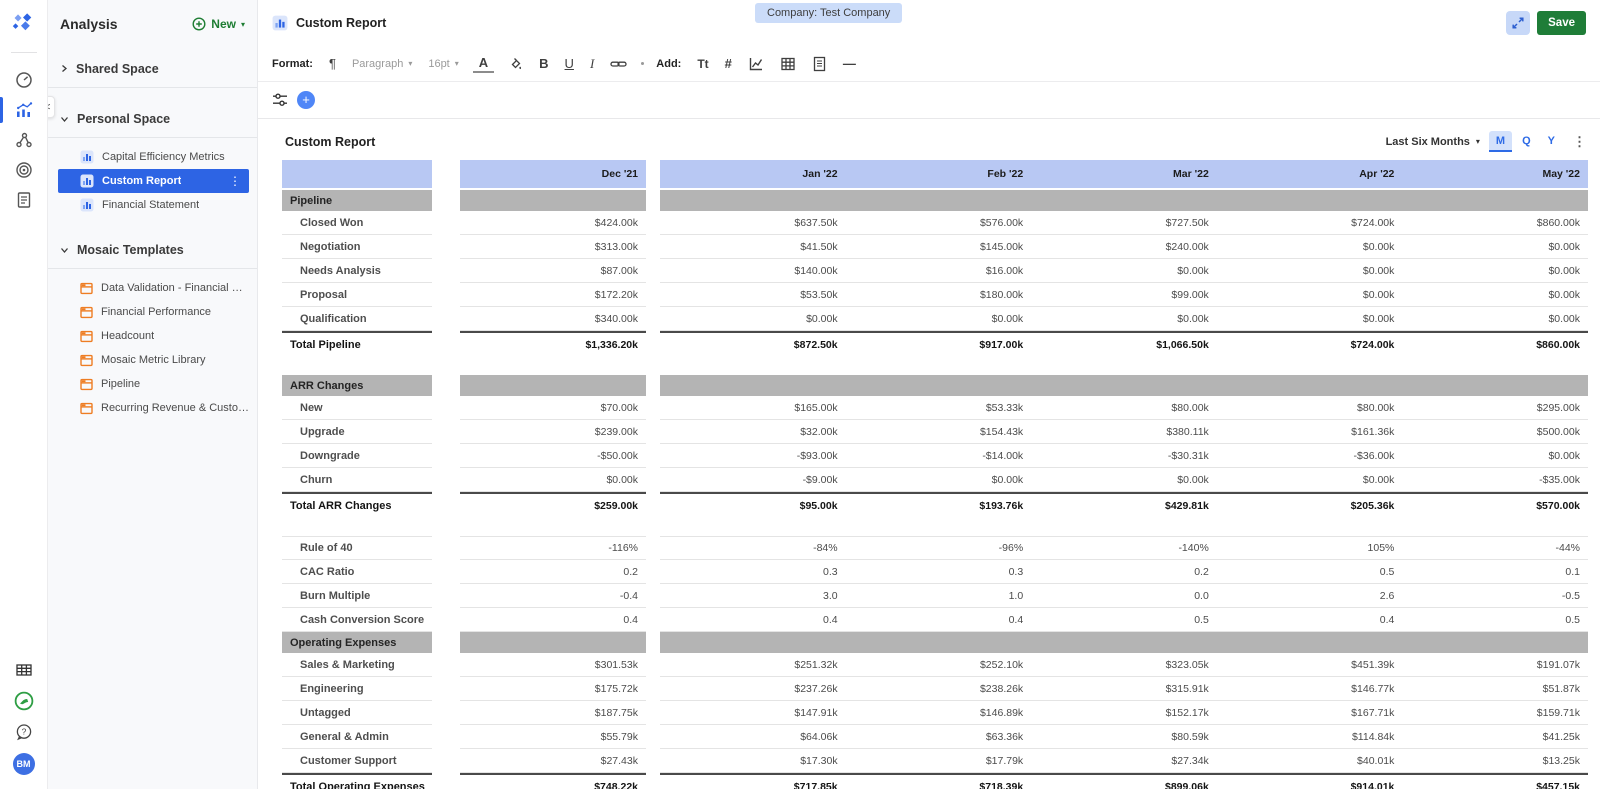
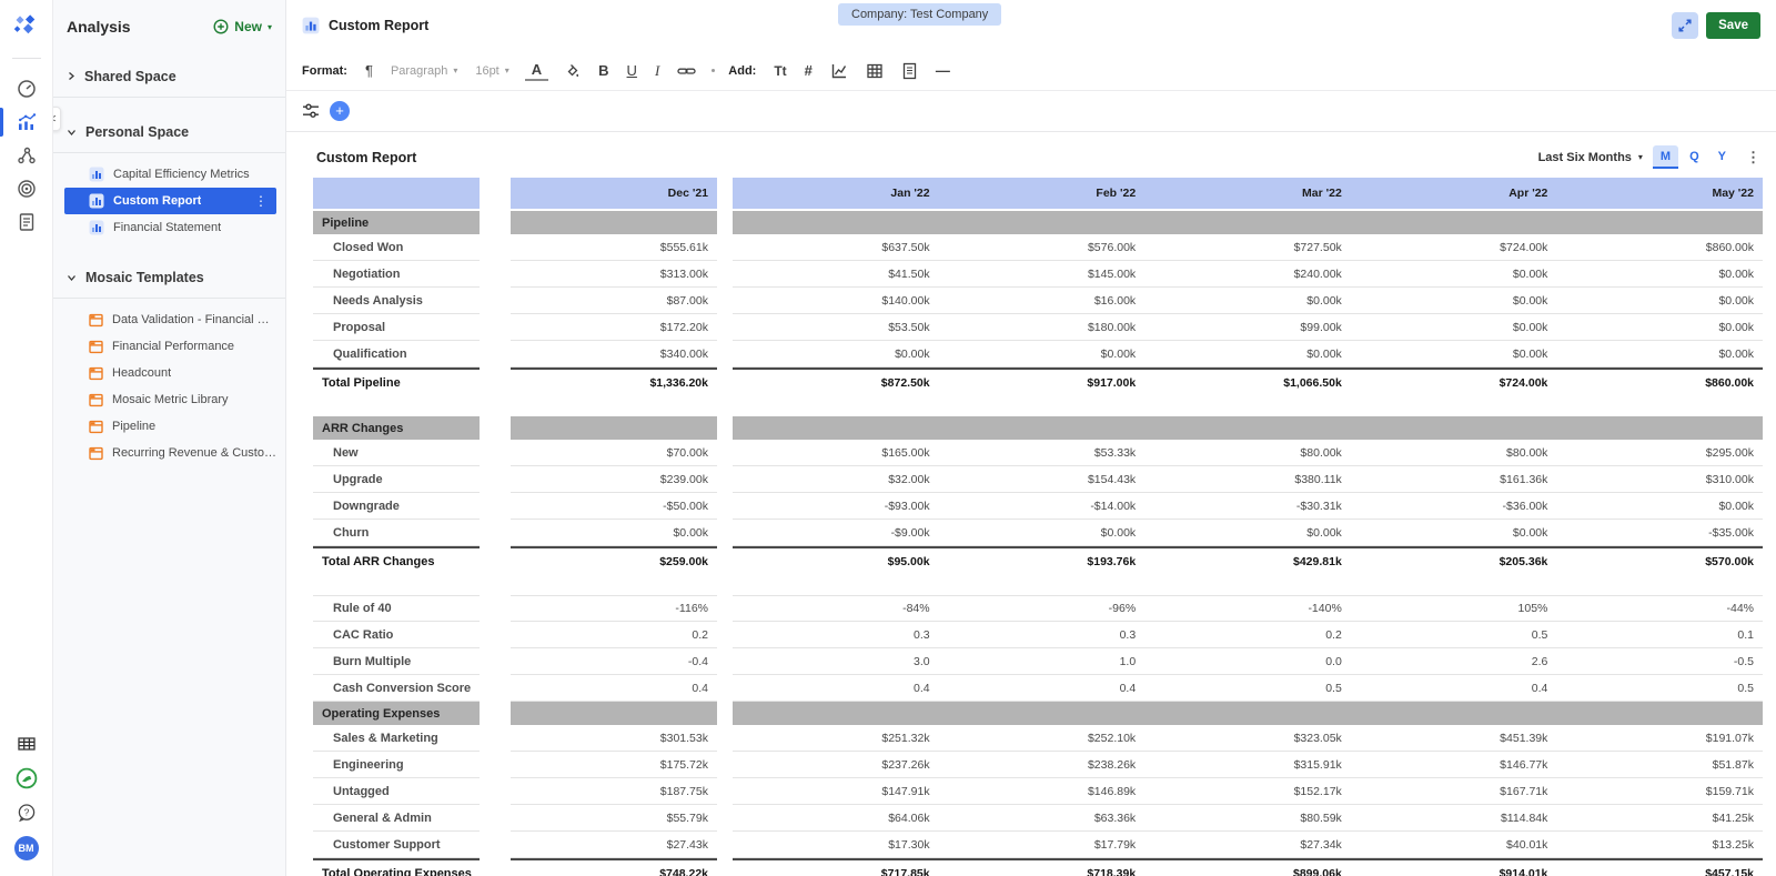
  ?
  BM
  Analysis
  New
  ▾
  Shared Space
  Personal Space
  Capital Efficiency Metrics
  Custom Report
  ⋮
  Financial Statement
  Mosaic Templates
  Data Validation - Financial Sta
  Financial Performance
  Headcount
  Mosaic Metric Library
  Pipeline
  Recurring Revenue & Custom
  Custom Report
  Company: Test Company
  Save
  Format:
  ¶
  Paragraph
  ▾
  16pt
  ▾
  A
  B
  U
  I
  Add:
  Tt
  #
  —
  +
  Custom Report
  Last Six Months
  ▾
  M
  Q
  Y
  ⋮
  Dec '21
  Jan '22
  Feb '22
  Mar '22
  Apr '22
  May '22
  Pipeline
  Closed Won
- $424.00k
+ $555.61k
  $637.50k
  $576.00k
  $727.50k
  $724.00k
  $860.00k
  Negotiation
  $313.00k
  $41.50k
  $145.00k
  $240.00k
  $0.00k
  $0.00k
  Needs Analysis
  $87.00k
  $140.00k
  $16.00k
  $0.00k
  $0.00k
  $0.00k
  Proposal
  $172.20k
  $53.50k
  $180.00k
  $99.00k
  $0.00k
  $0.00k
  Qualification
  $340.00k
  $0.00k
  $0.00k
  $0.00k
  $0.00k
  $0.00k
  Total Pipeline
  $1,336.20k
  $872.50k
  $917.00k
  $1,066.50k
  $724.00k
  $860.00k
  ARR Changes
  New
  $70.00k
  $165.00k
  $53.33k
  $80.00k
  $80.00k
  $295.00k
  Upgrade
  $239.00k
  $32.00k
  $154.43k
  $380.11k
  $161.36k
- $500.00k
+ $310.00k
  Downgrade
  -$50.00k
  -$93.00k
  -$14.00k
  -$30.31k
  -$36.00k
  $0.00k
  Churn
  $0.00k
  -$9.00k
  $0.00k
  $0.00k
  $0.00k
  -$35.00k
  Total ARR Changes
  $259.00k
  $95.00k
  $193.76k
  $429.81k
  $205.36k
  $570.00k
  Rule of 40
  -116%
  -84%
  -96%
  -140%
  105%
  -44%
  CAC Ratio
  0.2
  0.3
  0.3
  0.2
  0.5
  0.1
  Burn Multiple
  -0.4
  3.0
  1.0
  0.0
  2.6
  -0.5
  Cash Conversion Score
  0.4
  0.4
  0.4
  0.5
  0.4
  0.5
  Operating Expenses
  Sales & Marketing
  $301.53k
  $251.32k
  $252.10k
  $323.05k
  $451.39k
  $191.07k
  Engineering
  $175.72k
  $237.26k
  $238.26k
  $315.91k
  $146.77k
  $51.87k
  Untagged
  $187.75k
  $147.91k
  $146.89k
  $152.17k
  $167.71k
  $159.71k
  General & Admin
  $55.79k
  $64.06k
  $63.36k
  $80.59k
  $114.84k
  $41.25k
  Customer Support
  $27.43k
  $17.30k
  $17.79k
  $27.34k
  $40.01k
  $13.25k
  Total Operating Expenses
  $748.22k
  $717.85k
  $718.39k
  $899.06k
  $914.01k
  $457.15k
